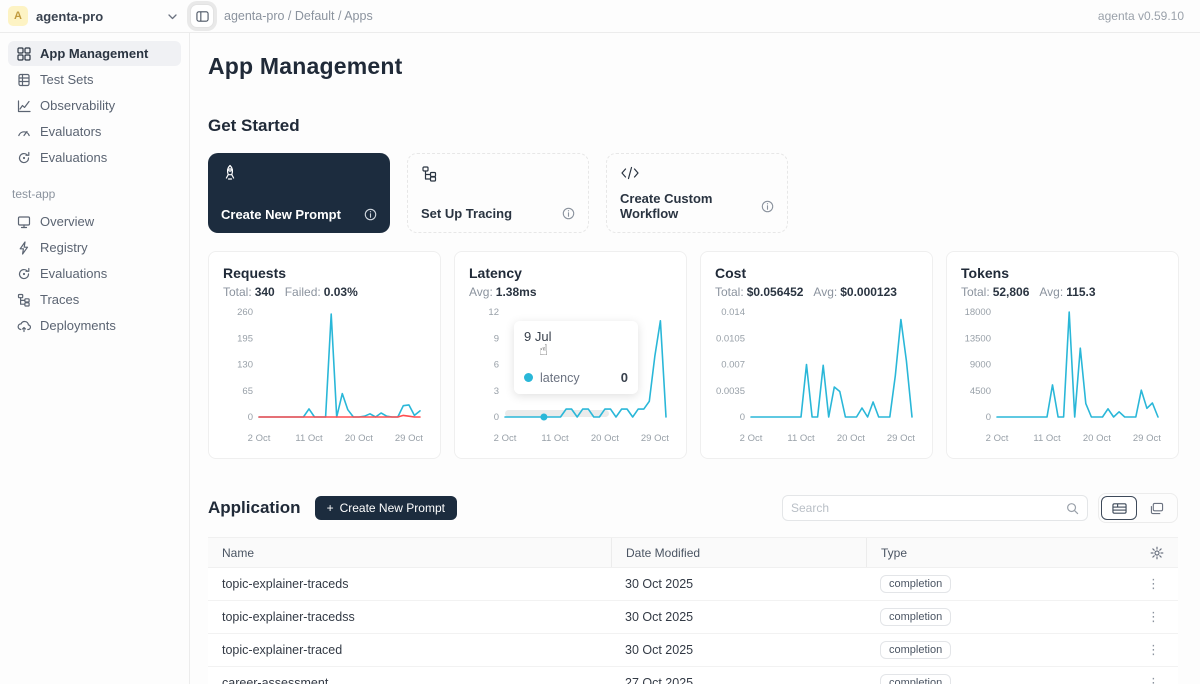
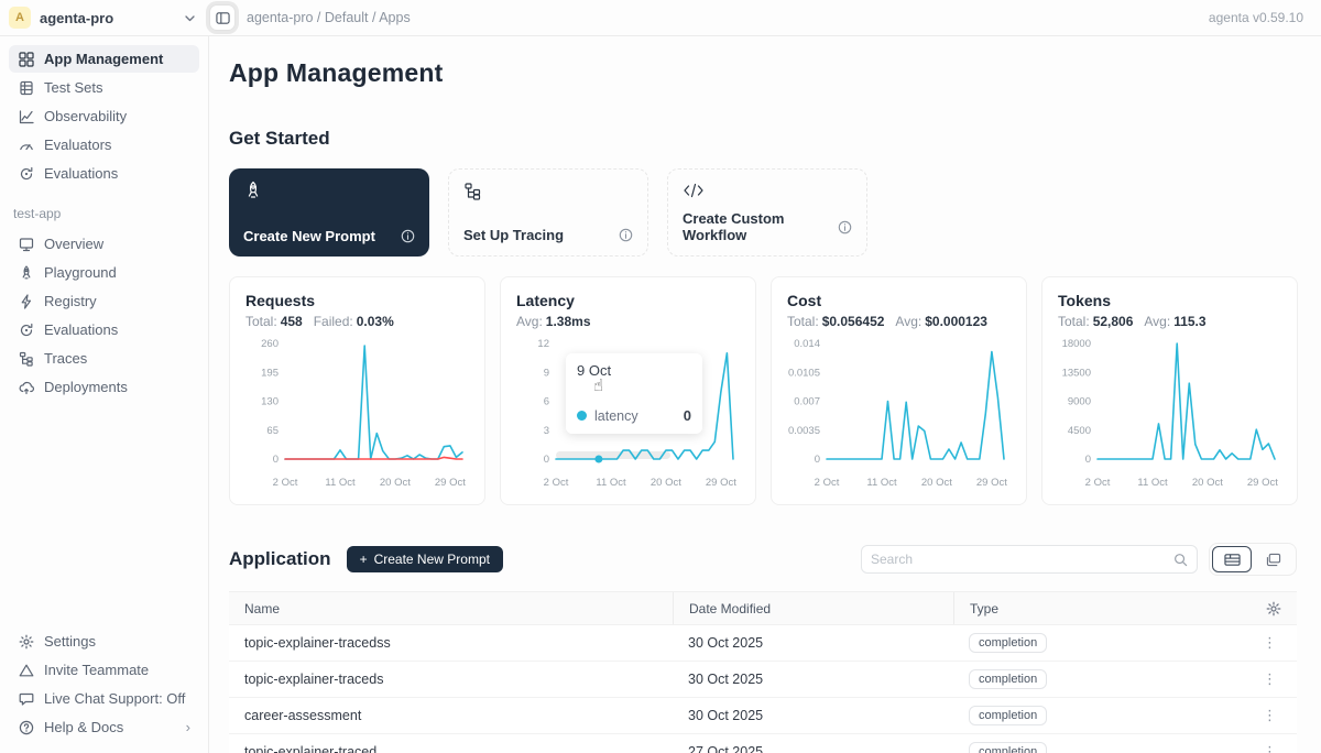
  A
  agenta-pro
  agenta-pro / Default / Apps
  agenta v0.59.10
  App Management
  Test Sets
  Observability
  Evaluators
  Evaluations
  test-app
  Overview
+ Playground
  Registry
  Evaluations
  Traces
  Deployments
+ Settings
+ Invite Teammate
+ Live Chat Support: Off
+ Help & Docs
+ ›
  App Management
  Get Started
  Create New Prompt
  Set Up Tracing
  Create Custom Workflow
- 9 Jul
+ 9 Oct
  latency
  0
  ☝
  Requests
- Total: 340
+ Total: 458
  Failed: 0.03%
  260
  195
  130
  65
  0
  2 Oct
  11 Oct
  20 Oct
  29 Oct
  Latency
  Avg: 1.38ms
  12
  9
  6
  3
  0
  2 Oct
  11 Oct
  20 Oct
  29 Oct
  Cost
  Total: $0.056452
  Avg: $0.000123
  0.014
  0.0105
  0.007
  0.0035
  0
  2 Oct
  11 Oct
  20 Oct
  29 Oct
  Tokens
  Total: 52,806
  Avg: 115.3
  18000
  13500
  9000
  4500
  0
  2 Oct
  11 Oct
  20 Oct
  29 Oct
  Application
  +
  Create New Prompt
  Search
  Name
  Date Modified
  Type
- topic-explainer-traceds
+ topic-explainer-tracedss
  30 Oct 2025
  completion
  ⋮
- topic-explainer-tracedss
+ topic-explainer-traceds
  30 Oct 2025
  completion
  ⋮
- topic-explainer-traced
+ career-assessment
  30 Oct 2025
  completion
  ⋮
- career-assessment
+ topic-explainer-traced
  27 Oct 2025
  completion
  ⋮
